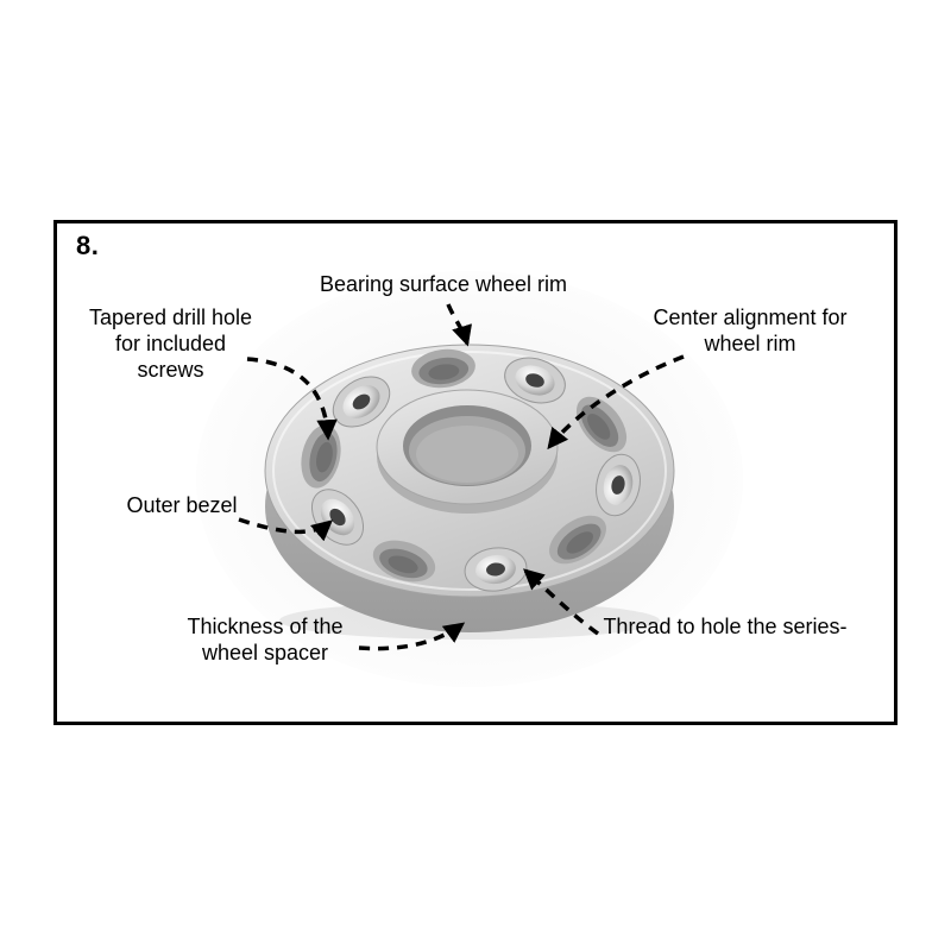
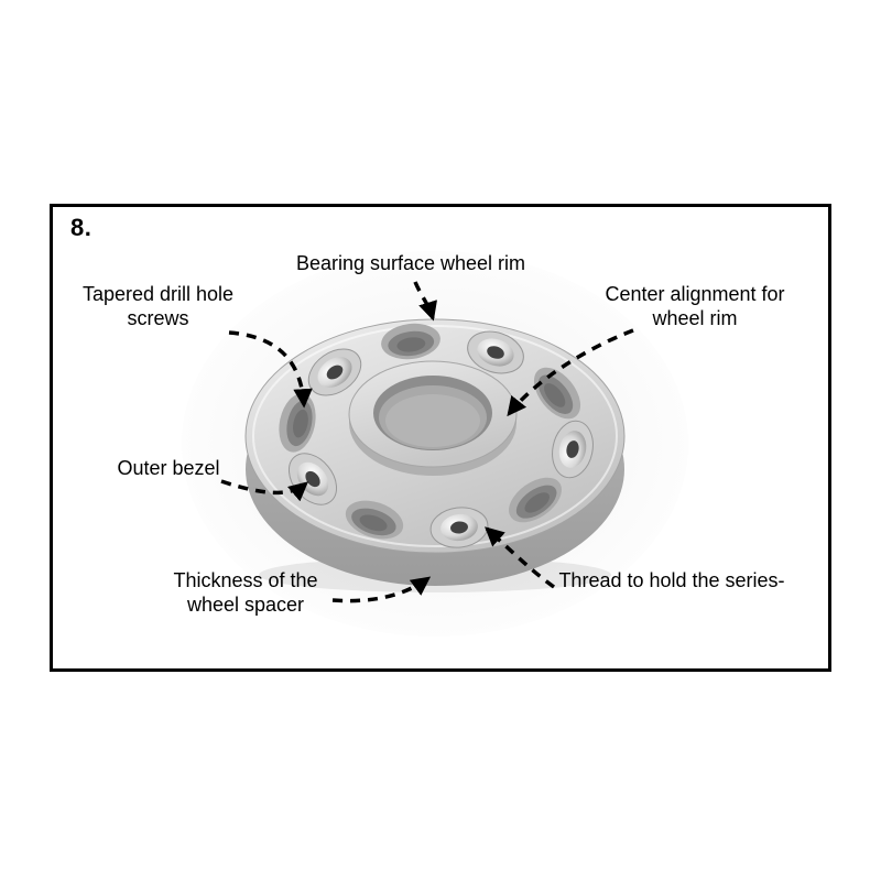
  8.
  Bearing surface wheel rim
  Tapered drill hole
- for included
  screws
  Center alignment for
  wheel rim
  Outer bezel
  Thickness of the
  wheel spacer
- Thread to hole the series-
+ Thread to hold the series-
